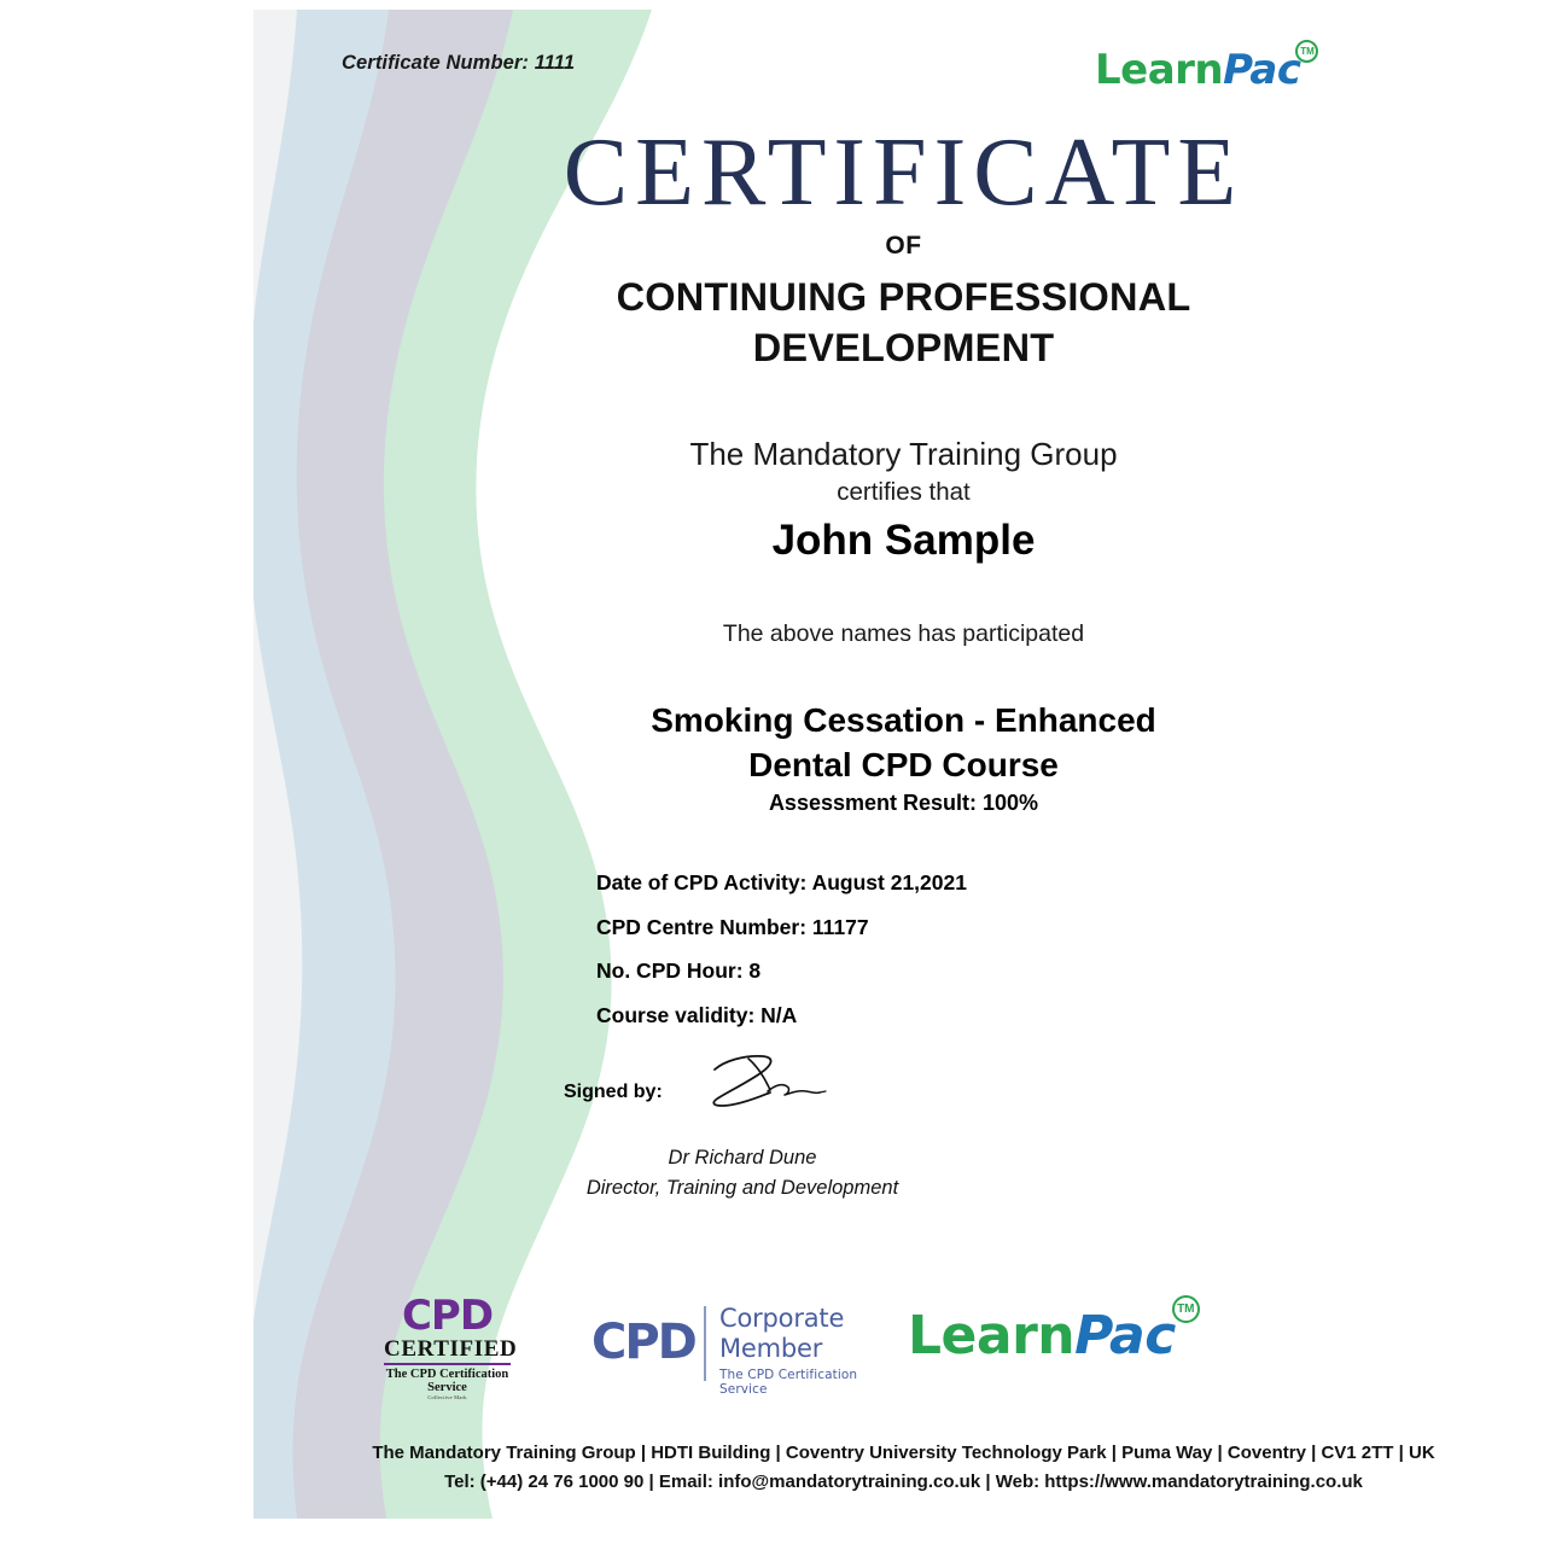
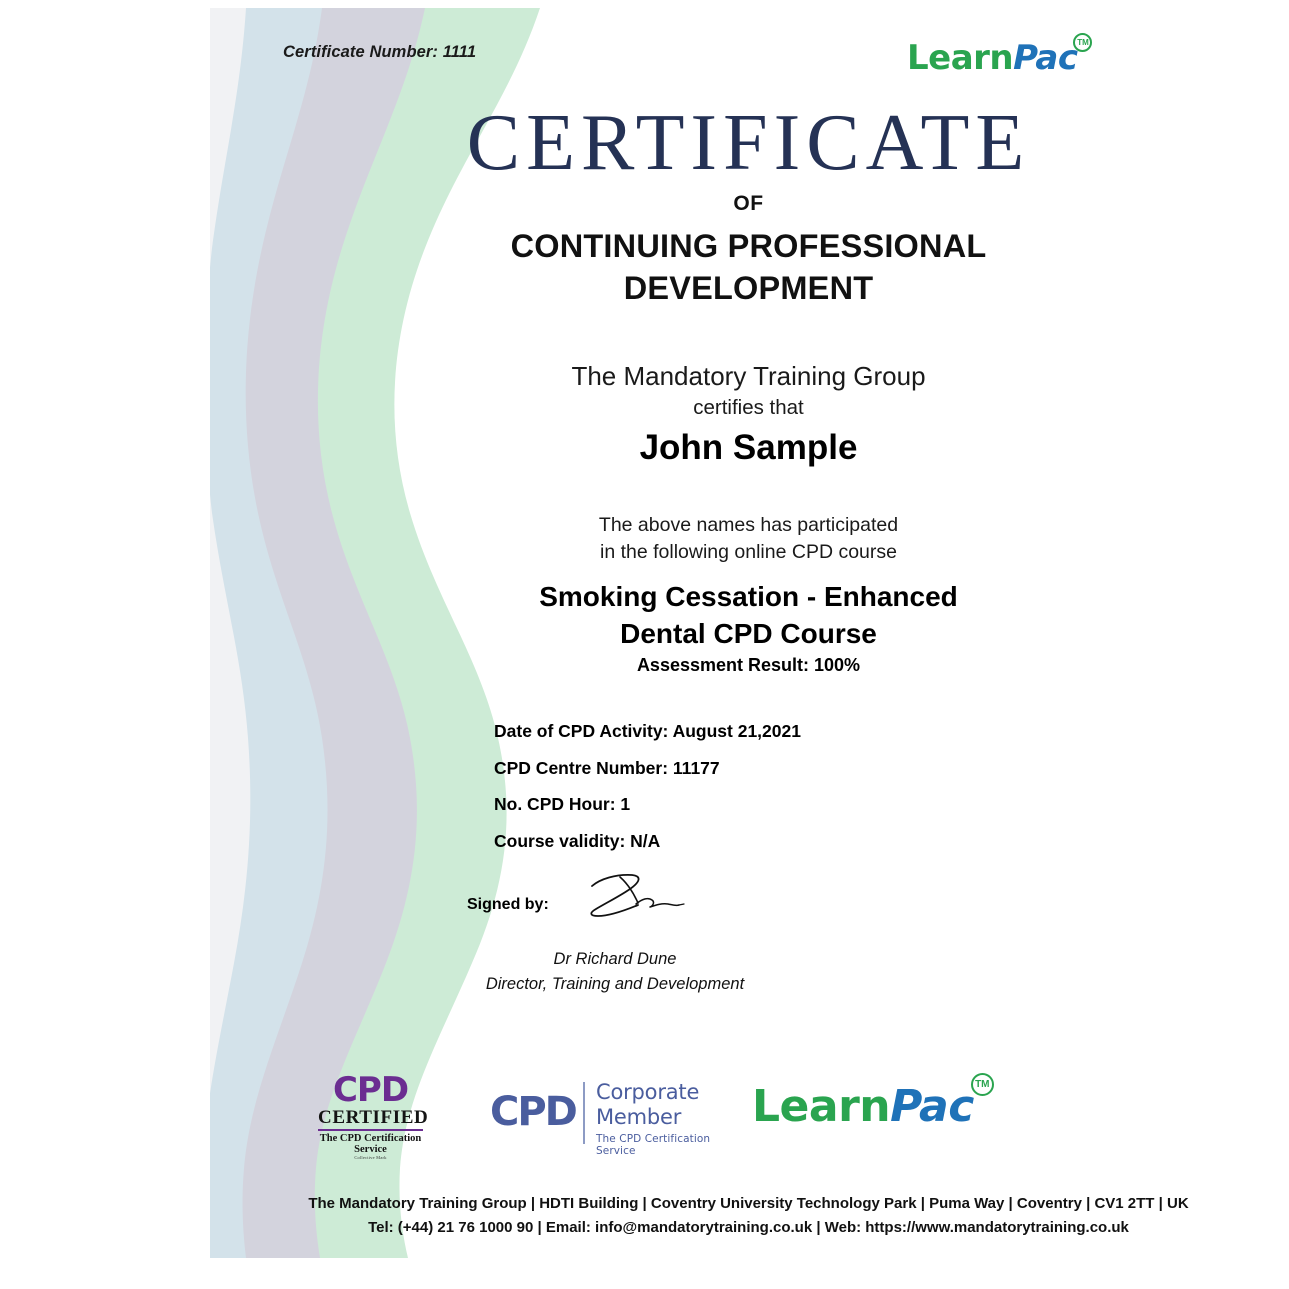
  Certificate Number: 1111
  LearnPac
  TM
  CERTIFICATE
  OF
  CONTINUING PROFESSIONAL
  DEVELOPMENT
  The Mandatory Training Group
  certifies that
  John Sample
  The above names has participated
+ in the following online CPD course
  Smoking Cessation - Enhanced
  Dental CPD Course
  Assessment Result: 100%
  Date of CPD Activity: August 21,2021
  CPD Centre Number: 11177
- No. CPD Hour: 8
+ No. CPD Hour: 1
  Course validity: N/A
  Signed by:
  Dr Richard Dune
  Director, Training and Development
  CPD
  CERTIFIED
  The CPD Certification
  Service
  CPD
  Corporate
  Member
  The CPD Certification Service
  LearnPac
  TM
  The Mandatory Training Group | HDTI Building | Coventry University Technology Park | Puma Way | Coventry | CV1 2TT | UK
- Tel: (+44) 24 76 1000 90 | Email: info@mandatorytraining.co.uk | Web: https://www.mandatorytraining.co.uk
+ Tel: (+44) 21 76 1000 90 | Email: info@mandatorytraining.co.uk | Web: https://www.mandatorytraining.co.uk
